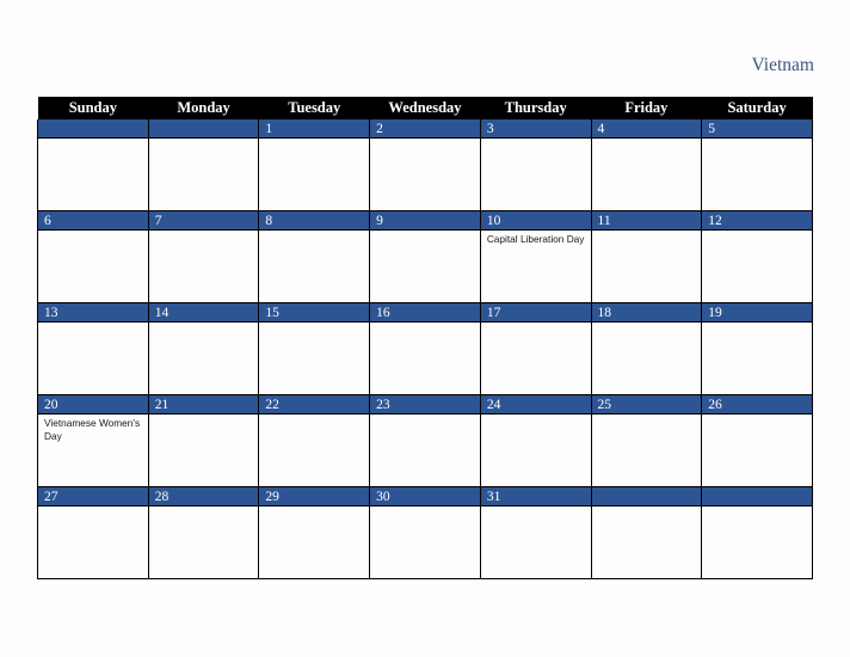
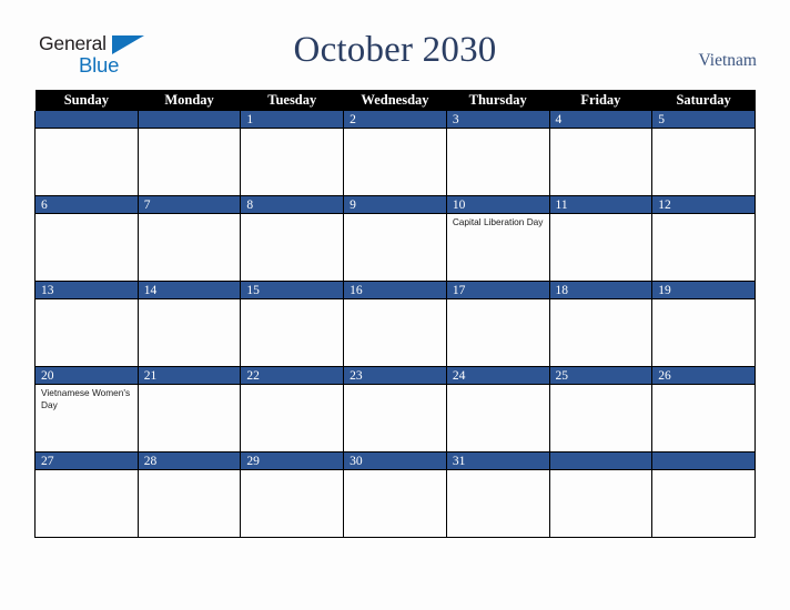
+ General
+ Blue
+ October 2030
  Vietnam
  Sunday	Monday	Tuesday	Wednesday	Thursday	Friday	Saturday
  		1	2	3	4	5
  6	7	8	9	10Capital Liberation Day	11	12
  13	14	15	16	17	18	19
  20Vietnamese Women's Day	21	22	23	24	25	26
  27	28	29	30	31
